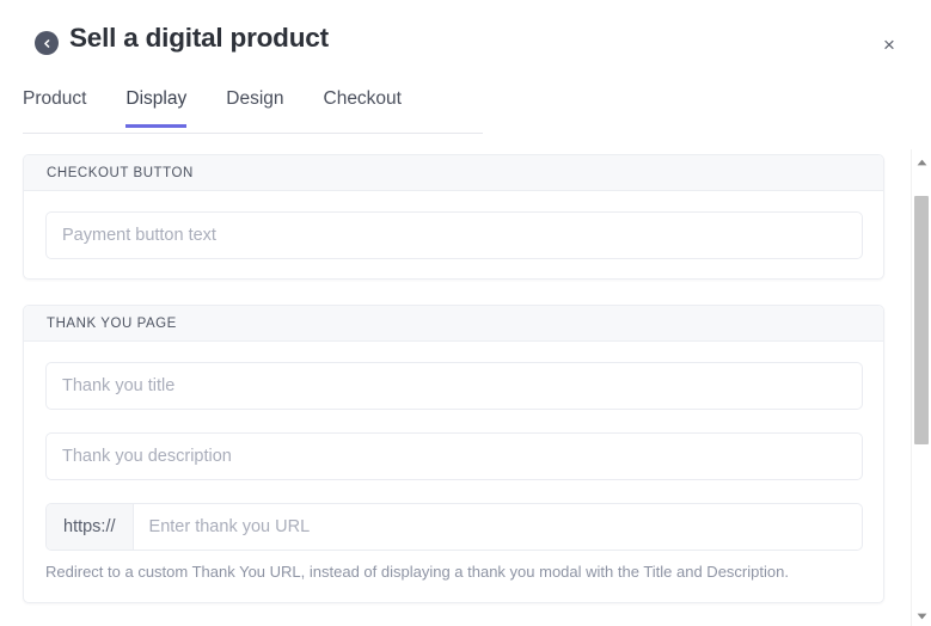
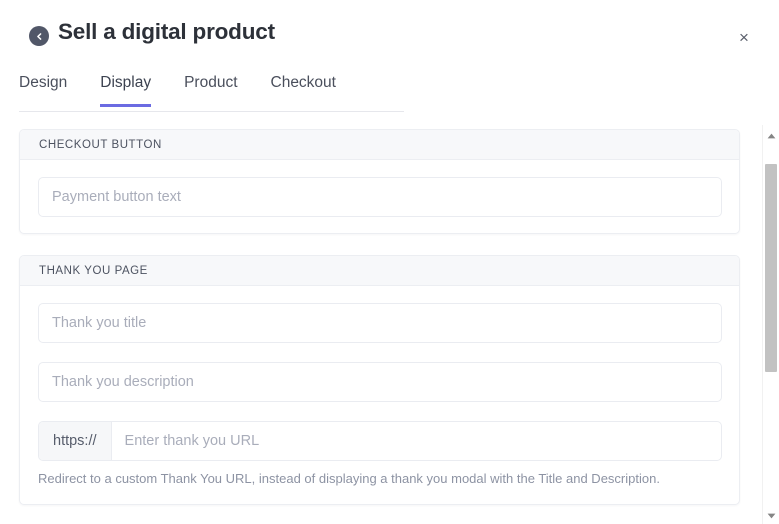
  Sell a digital product
  ×
- Product
+ Design
  Display
- Design
+ Product
  Checkout
  CHECKOUT BUTTON
  Payment button text
  THANK YOU PAGE
  Thank you title
  Thank you description
  https://
  Enter thank you URL
  Redirect to a custom Thank You URL, instead of displaying a thank you modal with the Title and Description.
